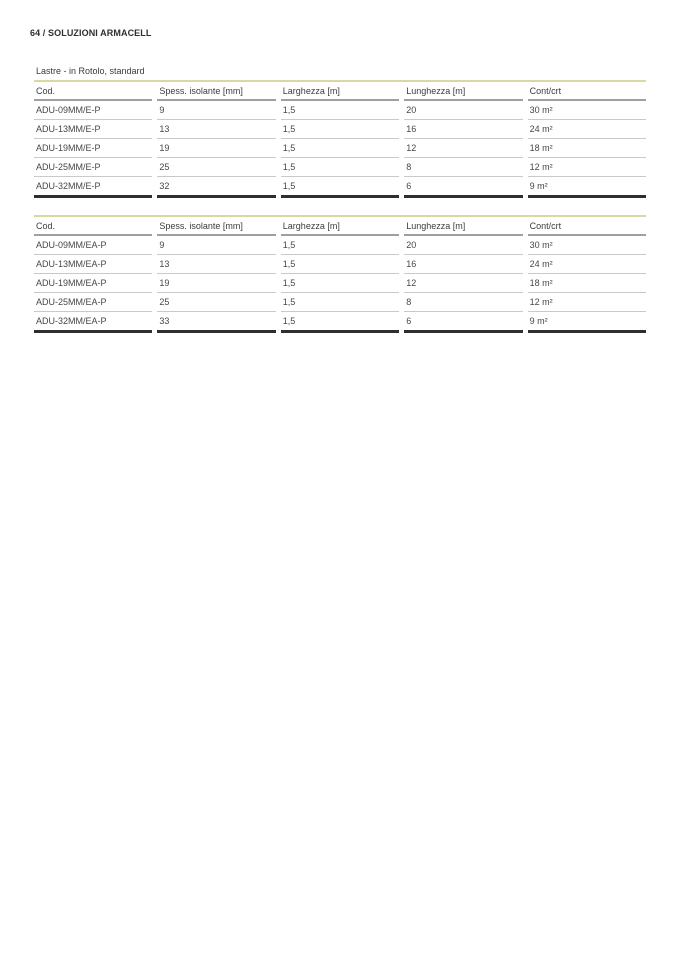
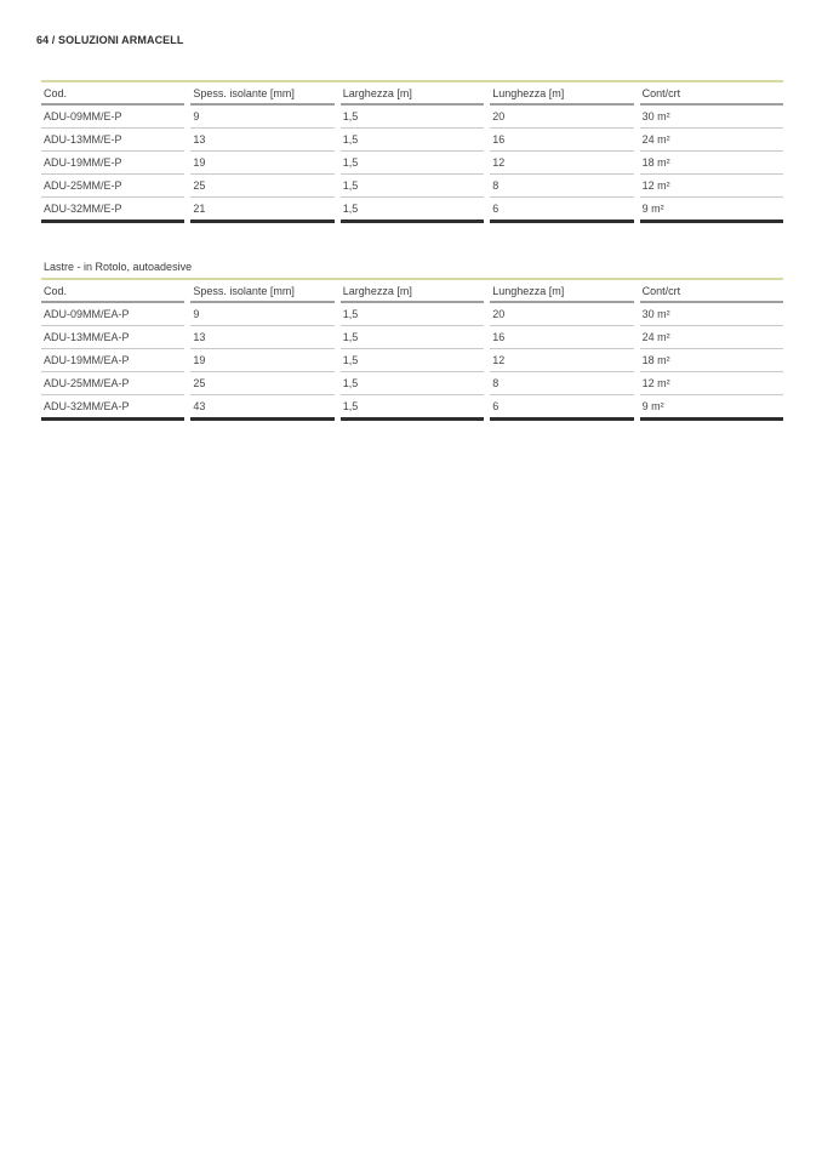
  64 / SOLUZIONI ARMACELL
- Lastre - in Rotolo, standard
  Cod.
  Spess. isolante [mm]
  Larghezza [m]
  Lunghezza [m]
  Cont/crt
  ADU-09MM/E-P
  9
  1,5
  20
  30 m²
  ADU-13MM/E-P
  13
  1,5
  16
  24 m²
  ADU-19MM/E-P
  19
  1,5
  12
  18 m²
  ADU-25MM/E-P
  25
  1,5
  8
  12 m²
  ADU-32MM/E-P
- 32
+ 21
  1,5
  6
  9 m²
+ Lastre - in Rotolo, autoadesive
  Cod.
  Spess. isolante [mm]
  Larghezza [m]
  Lunghezza [m]
  Cont/crt
  ADU-09MM/EA-P
  9
  1,5
  20
  30 m²
  ADU-13MM/EA-P
  13
  1,5
  16
  24 m²
  ADU-19MM/EA-P
  19
  1,5
  12
  18 m²
  ADU-25MM/EA-P
  25
  1,5
  8
  12 m²
  ADU-32MM/EA-P
- 33
+ 43
  1,5
  6
  9 m²
